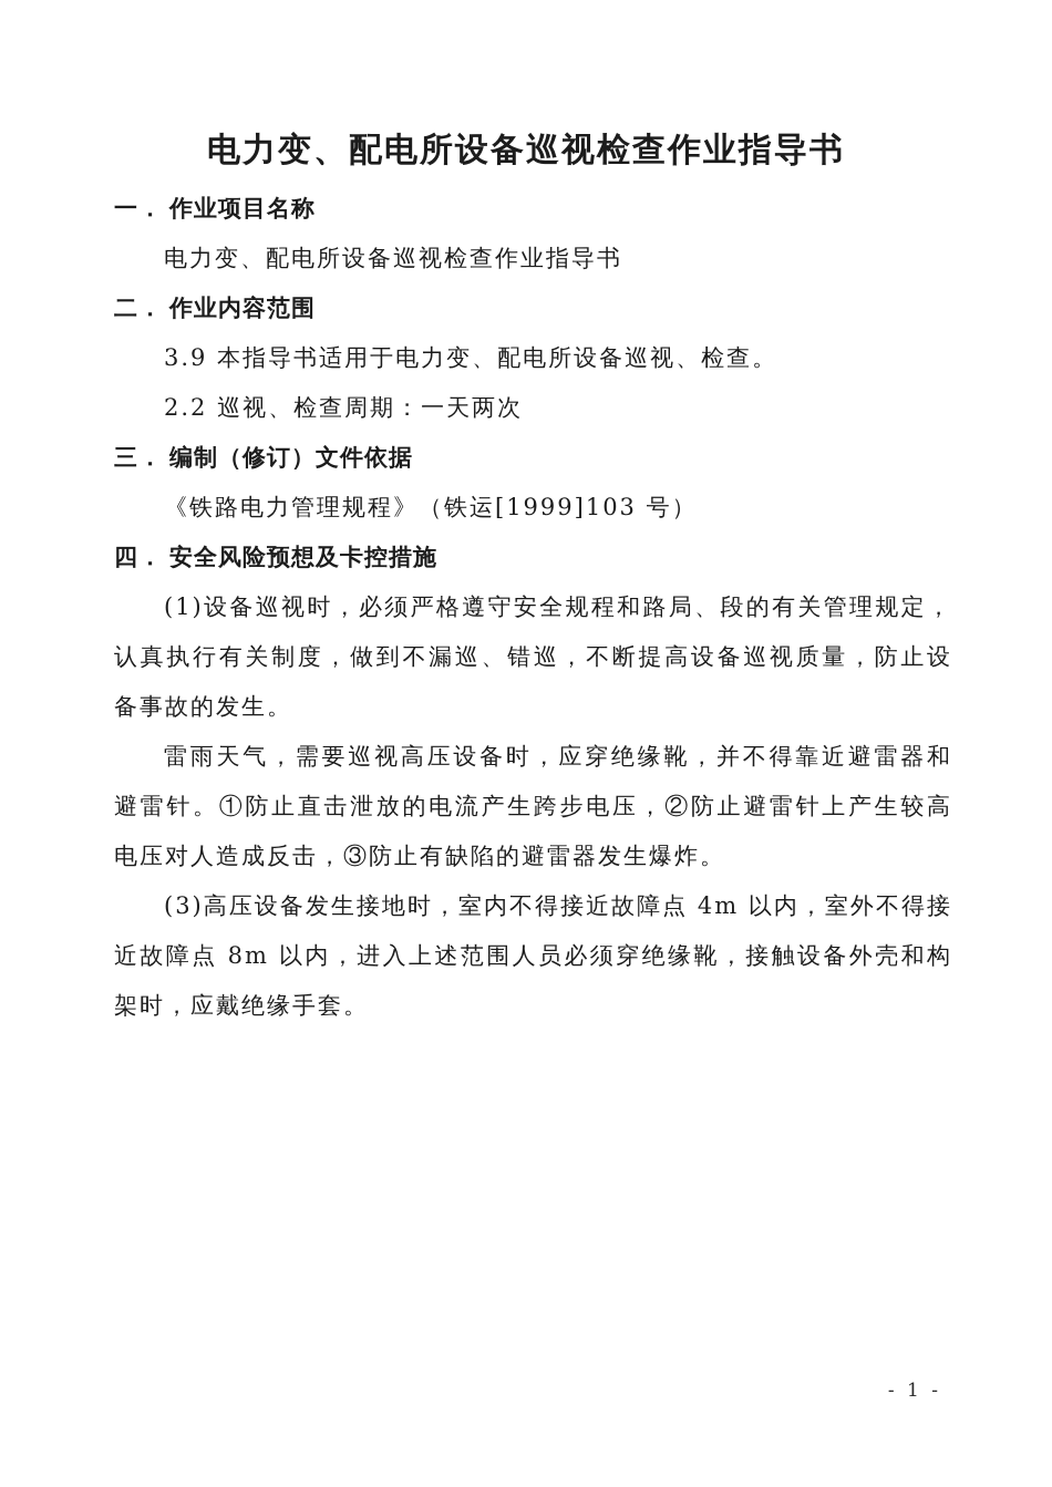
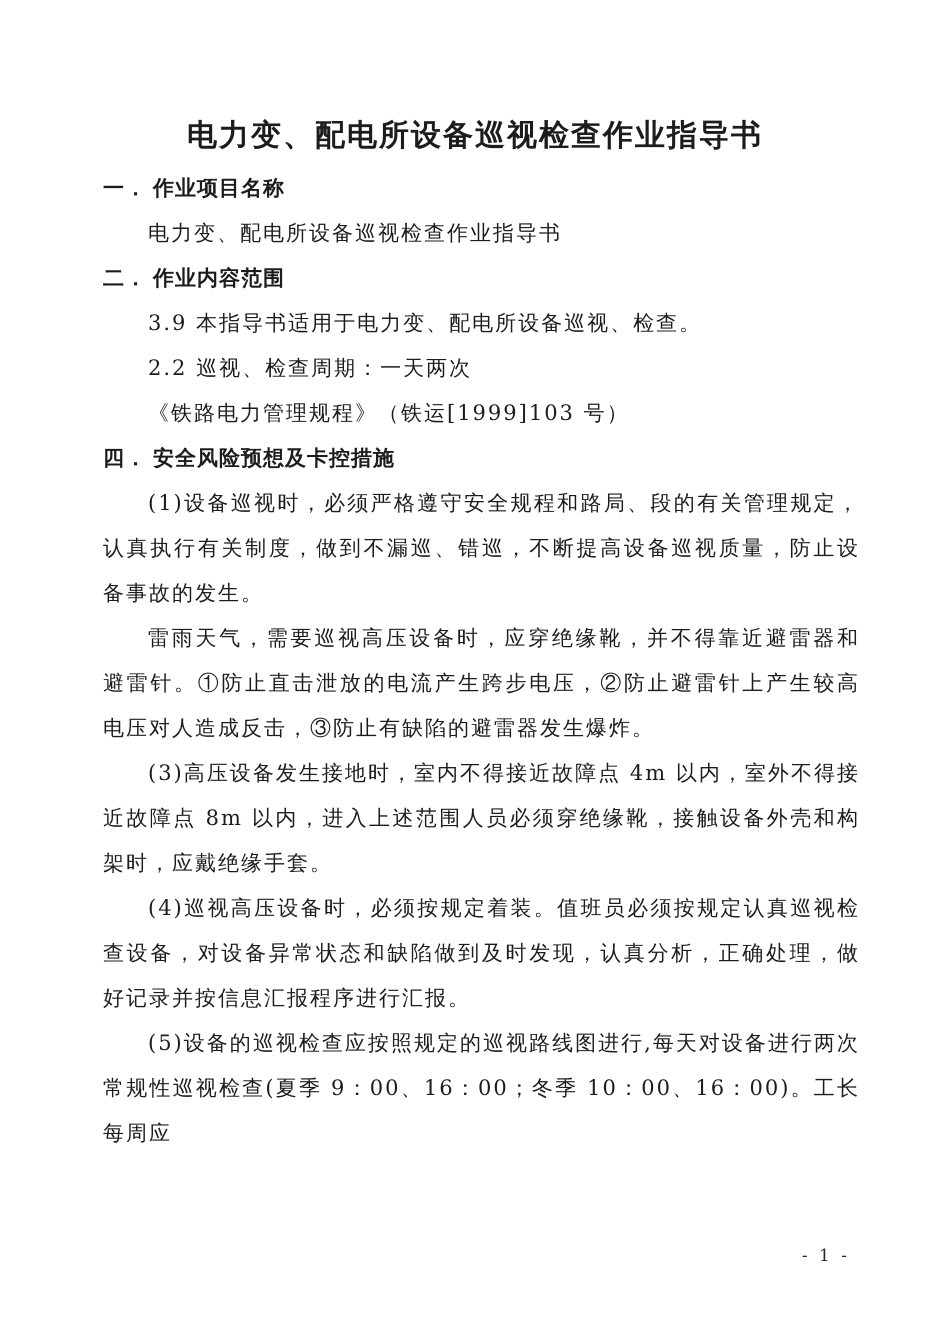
  电力变、配电所设备巡视检查作业指导书
  一． 作业项目名称
  电力变、配电所设备巡视检查作业指导书
  二． 作业内容范围
  3.9 本指导书适用于电力变、配电所设备巡视、检查。
  2.2 巡视、检查周期：一天两次
- 三． 编制（修订）文件依据
  《铁路电力管理规程》（铁运[1999]103 号）
  四． 安全风险预想及卡控措施
  (1)设备巡视时，必须严格遵守安全规程和路局、段的有关管理规定，认真执行有关制度，做到不漏巡、错巡，不断提高设备巡视质量，防止设备事故的发生。
  雷雨天气，需要巡视高压设备时，应穿绝缘靴，并不得靠近避雷器和避雷针。①防止直击泄放的电流产生跨步电压，②防止避雷针上产生较高电压对人造成反击，③防止有缺陷的避雷器发生爆炸。
  (3)高压设备发生接地时，室内不得接近故障点 4m 以内，室外不得接近故障点 8m 以内，进入上述范围人员必须穿绝缘靴，接触设备外壳和构架时，应戴绝缘手套。
+ (4)巡视高压设备时，必须按规定着装。值班员必须按规定认真巡视检查设备，对设备异常状态和缺陷做到及时发现，认真分析，正确处理，做好记录并按信息汇报程序进行汇报。
+ (5)设备的巡视检查应按照规定的巡视路线图进行,每天对设备进行两次常规性巡视检查(夏季 9：00、16：00；冬季 10：00、16：00)。工长每周应
  - 1 -
